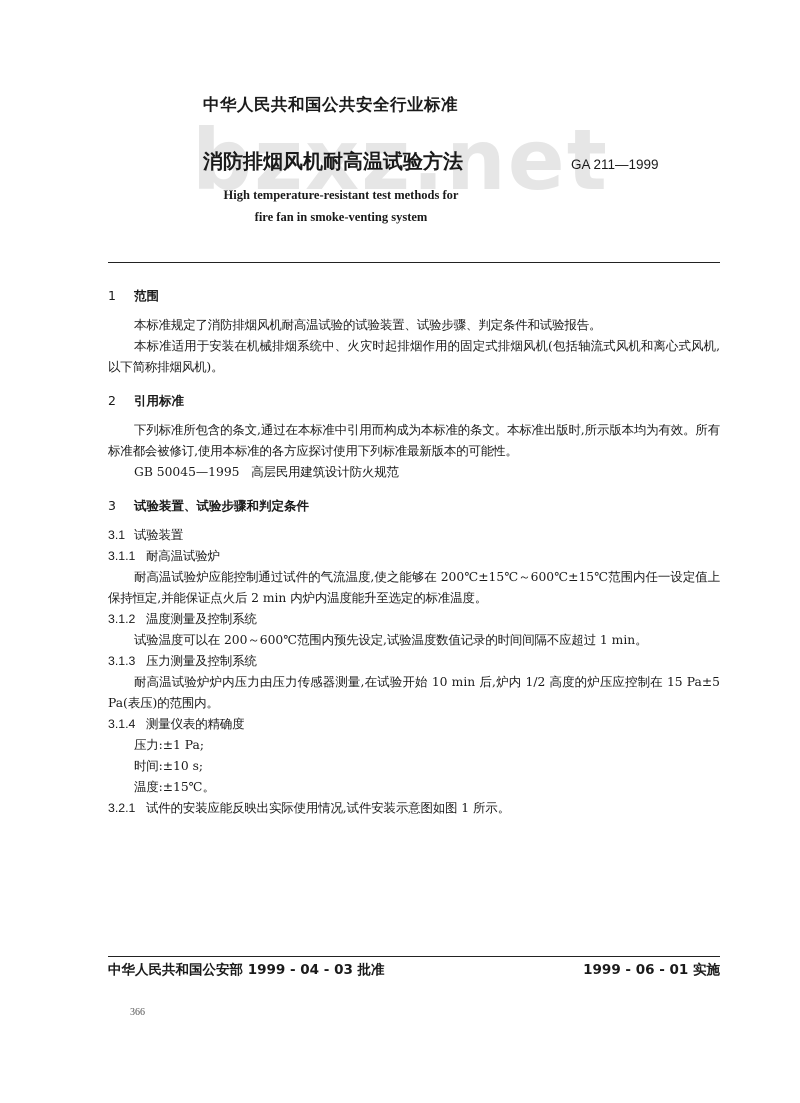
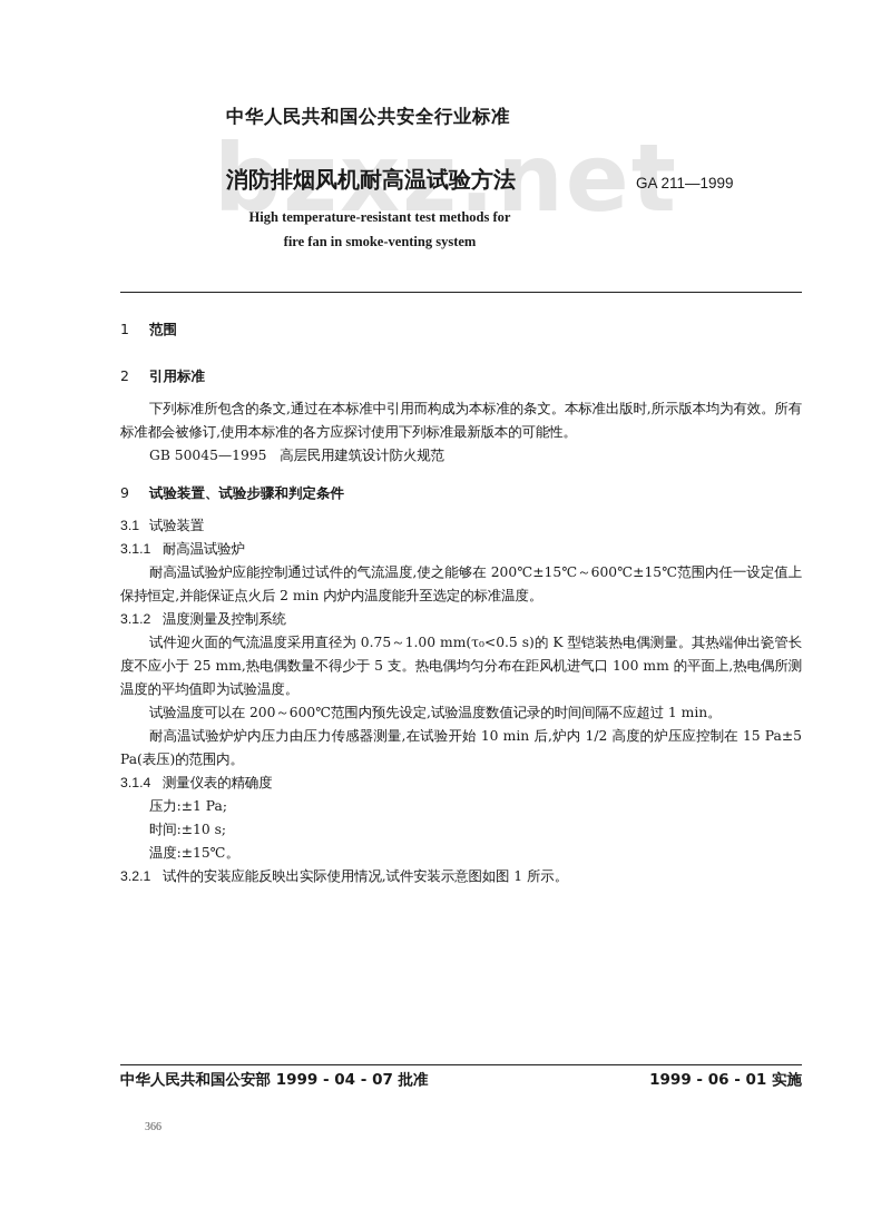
  bzxz.net
  中华人民共和国公共安全行业标准
  消防排烟风机耐高温试验方法
  GA 211—1999
  High temperature-resistant test methods for
  fire fan in smoke-venting system
  1 范围
- 本标准规定了消防排烟风机耐高温试验的试验装置、试验步骤、判定条件和试验报告。
- 本标准适用于安装在机械排烟系统中、火灾时起排烟作用的固定式排烟风机(包括轴流式风机和离心式风机,以下简称排烟风机)。
  2 引用标准
  下列标准所包含的条文,通过在本标准中引用而构成为本标准的条文。本标准出版时,所示版本均为有效。所有标准都会被修订,使用本标准的各方应探讨使用下列标准最新版本的可能性。
  GB 50045—1995 高层民用建筑设计防火规范
- 3 试验装置、试验步骤和判定条件
+ 9 试验装置、试验步骤和判定条件
  3.1 试验装置
  3.1.1 耐高温试验炉
  耐高温试验炉应能控制通过试件的气流温度,使之能够在 200℃±15℃～600℃±15℃范围内任一设定值上保持恒定,并能保证点火后 2 min 内炉内温度能升至选定的标准温度。
  3.1.2 温度测量及控制系统
+ 试件迎火面的气流温度采用直径为 0.75～1.00 mm(τ₀<0.5 s)的 K 型铠装热电偶测量。其热端伸出瓷管长度不应小于 25 mm,热电偶数量不得少于 5 支。热电偶均匀分布在距风机进气口 100 mm 的平面上,热电偶所测温度的平均值即为试验温度。
  试验温度可以在 200～600℃范围内预先设定,试验温度数值记录的时间间隔不应超过 1 min。
- 3.1.3 压力测量及控制系统
  耐高温试验炉炉内压力由压力传感器测量,在试验开始 10 min 后,炉内 1/2 高度的炉压应控制在 15 Pa±5 Pa(表压)的范围内。
  3.1.4 测量仪表的精确度
  压力:±1 Pa;
  时间:±10 s;
  温度:±15℃。
  3.2.1 试件的安装应能反映出实际使用情况,试件安装示意图如图 1 所示。
- 中华人民共和国公安部 1999 - 04 - 03 批准
+ 中华人民共和国公安部 1999 - 04 - 07 批准
  1999 - 06 - 01 实施
  366
